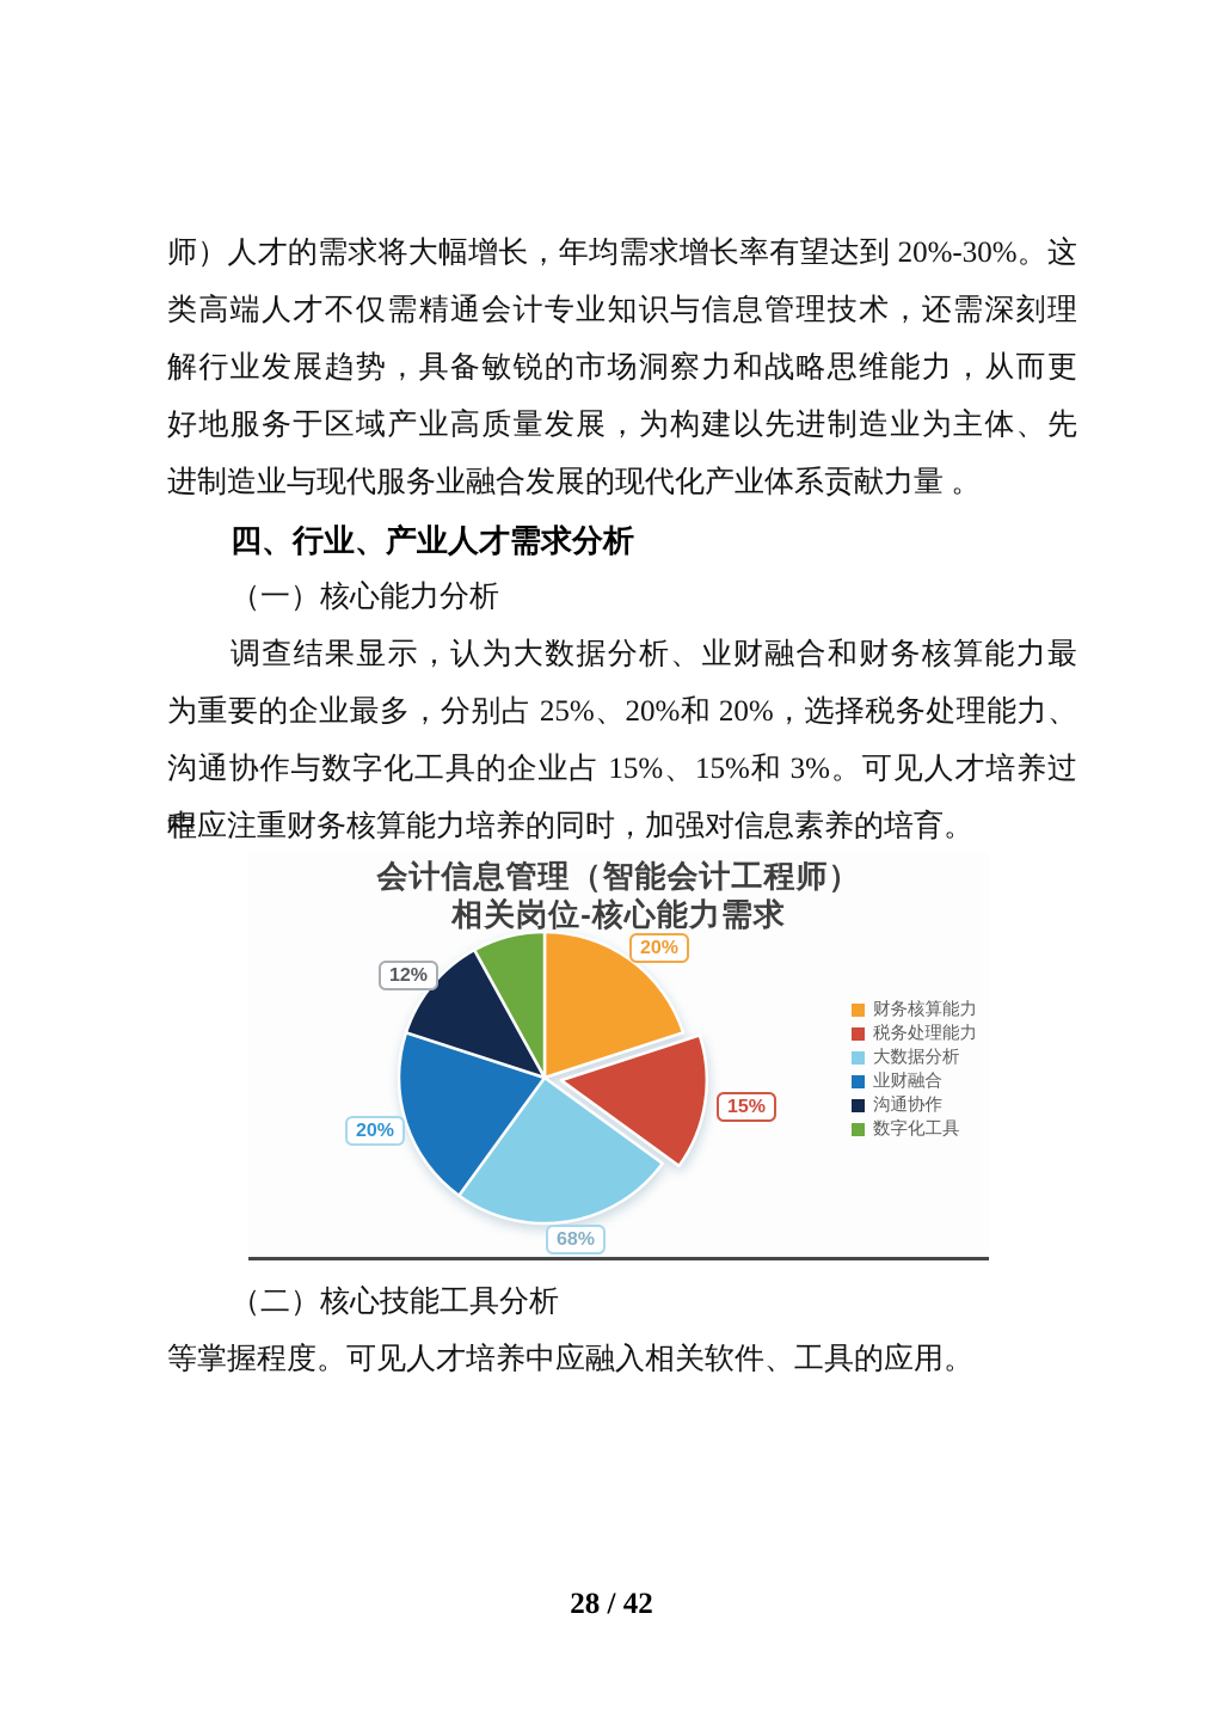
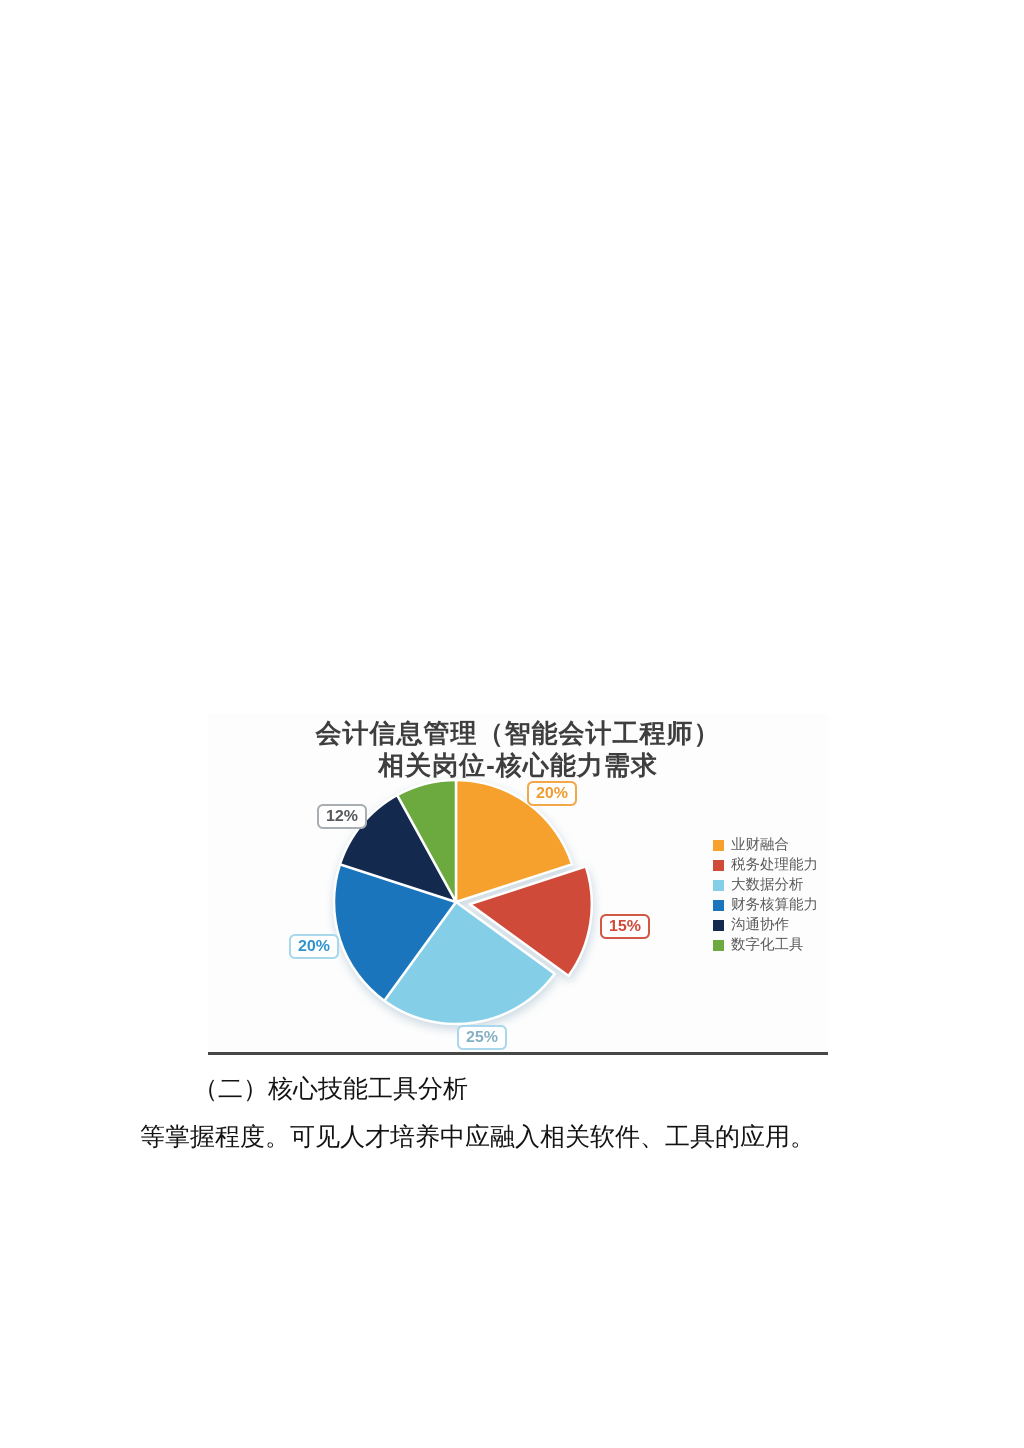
- 师）人才的需求将大幅增长，年均需求增长率有望达到 20%-30%。这
- 类高端人才不仅需精通会计专业知识与信息管理技术，还需深刻理
- 解行业发展趋势，具备敏锐的市场洞察力和战略思维能力，从而更
- 好地服务于区域产业高质量发展，为构建以先进制造业为主体、先
- 进制造业与现代服务业融合发展的现代化产业体系贡献力量 。
- 四、行业、产业人才需求分析
- （一）核心能力分析
- 调查结果显示，认为大数据分析、业财融合和财务核算能力最
- 为重要的企业最多，分别占 25%、20%和 20%，选择税务处理能力、
- 沟通协作与数字化工具的企业占 15%、15%和 3%。可见人才培养过程
- 中应注重财务核算能力培养的同时，加强对信息素养的培育。
  会计信息管理（智能会计工程师）
  相关岗位-核心能力需求
  20%
  15%
- 68%
+ 25%
  20%
  12%
- 财务核算能力
+ 业财融合
  税务处理能力
  大数据分析
- 业财融合
+ 财务核算能力
  沟通协作
  数字化工具
  （二）核心技能工具分析
  等掌握程度。可见人才培养中应融入相关软件、工具的应用。
- 28 / 42
